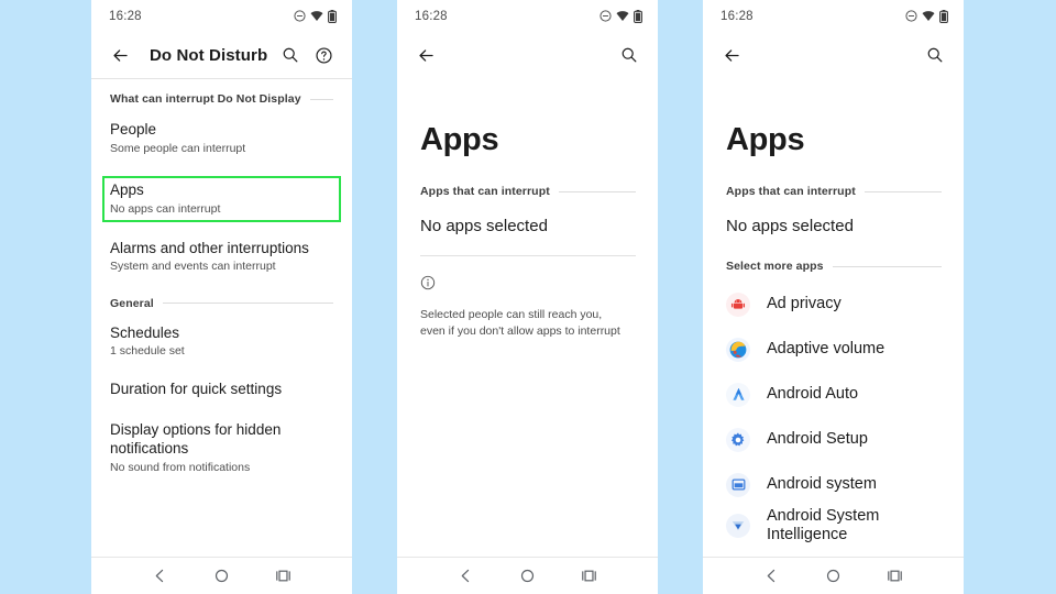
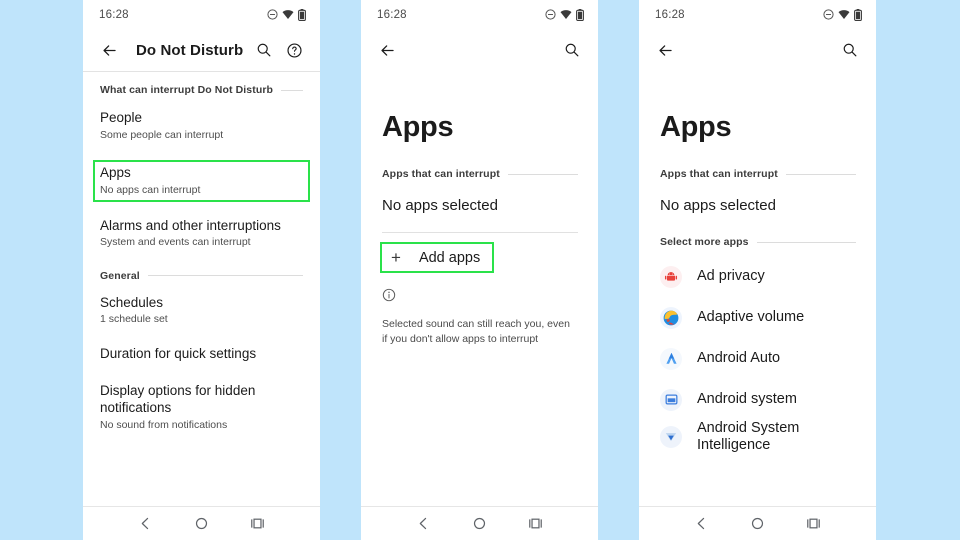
  16:28
  Do Not Disturb
- What can interrupt Do Not Display
+ What can interrupt Do Not Disturb
  People
  Some people can interrupt
  Apps
  No apps can interrupt
  Alarms and other interruptions
  System and events can interrupt
  General
  Schedules
  1 schedule set
  Duration for quick settings
  Display options for hidden notifications
  No sound from notifications
  16:28
  Apps
  Apps that can interrupt
  No apps selected
+ +
+ Add apps
- Selected people can still reach you, even if you don't allow apps to interrupt
+ Selected sound can still reach you, even if you don't allow apps to interrupt
  16:28
  Apps
  Apps that can interrupt
  No apps selected
  Select more apps
  Ad privacy
  Adaptive volume
  Android Auto
- Android Setup
  Android system
  Android System Intelligence
